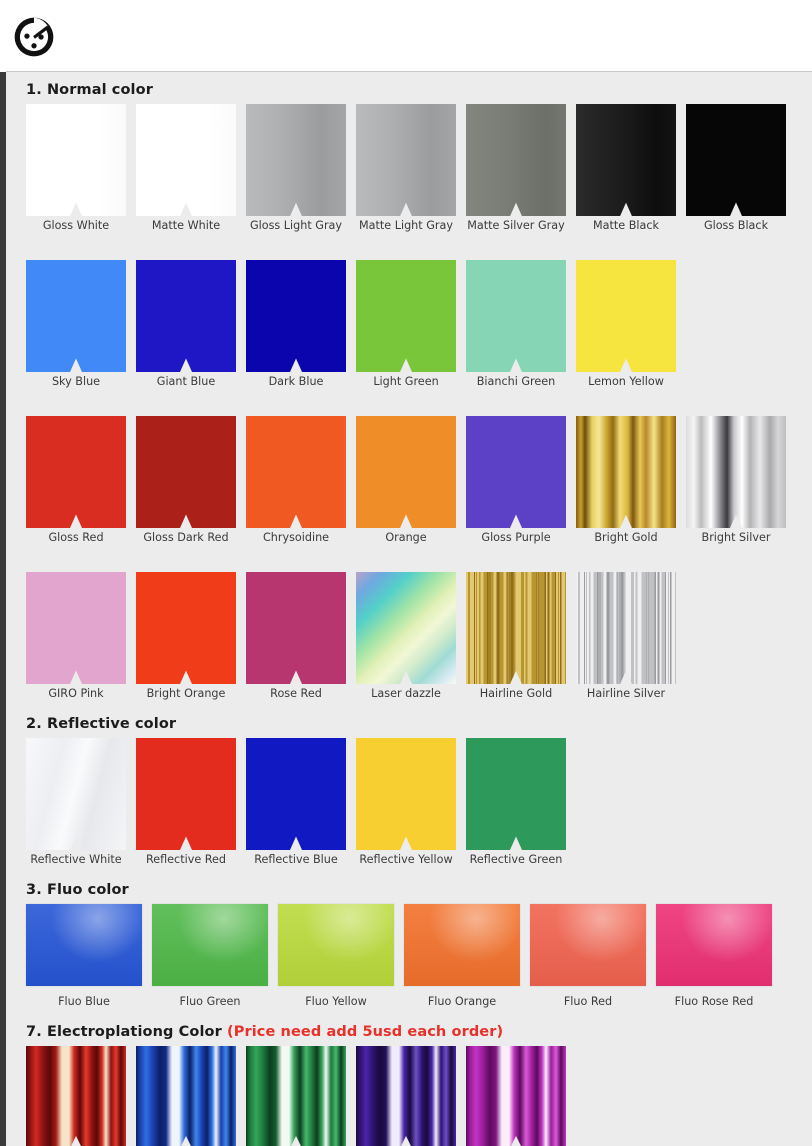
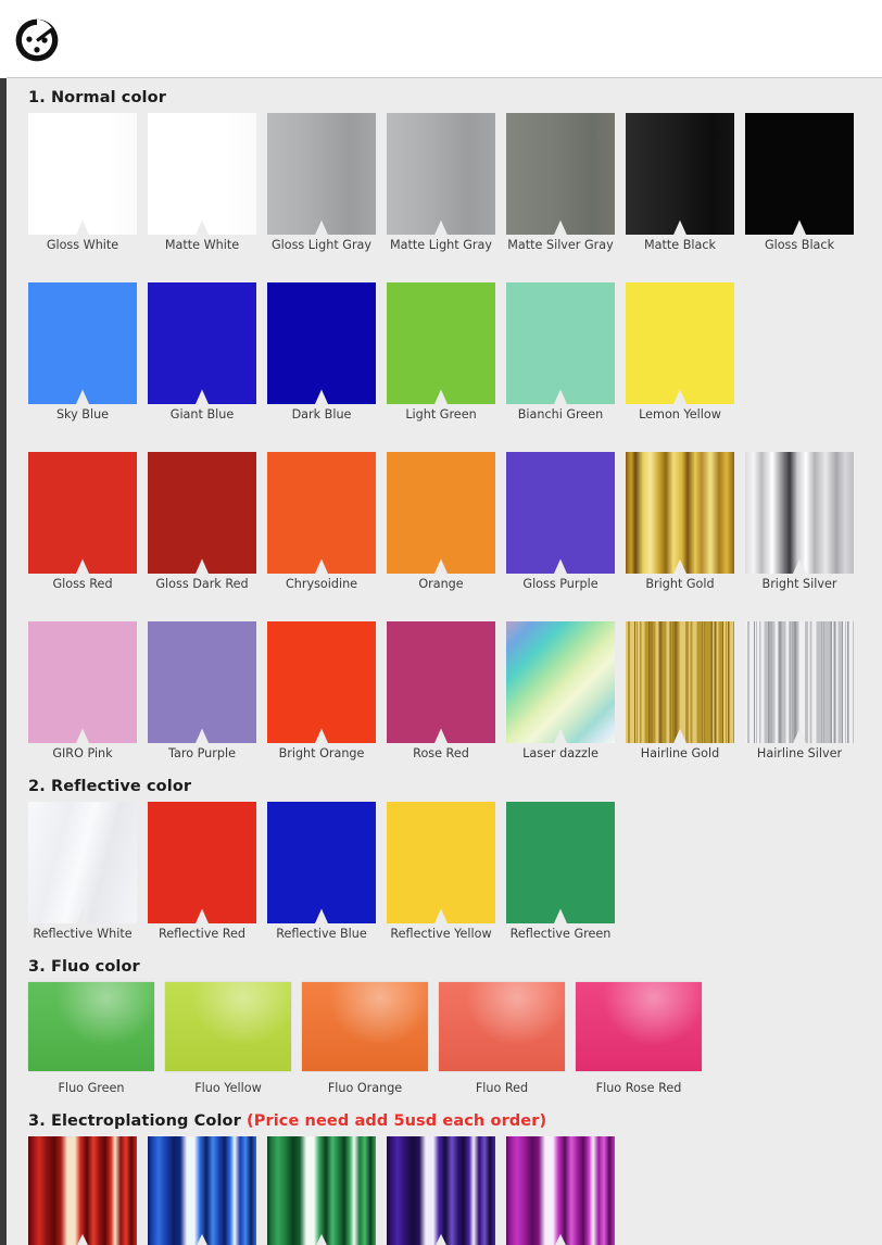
  1. Normal color
  Gloss White
  Matte White
  Gloss Light Gray
  Matte Light Gray
  Matte Silver Gray
  Matte Black
  Gloss Black
  Sky Blue
  Giant Blue
  Dark Blue
  Light Green
  Bianchi Green
  Lemon Yellow
  Gloss Red
  Gloss Dark Red
  Chrysoidine
  Orange
  Gloss Purple
  Bright Gold
  Bright Silver
  GIRO Pink
+ Taro Purple
  Bright Orange
  Rose Red
  Laser dazzle
  Hairline Gold
  Hairline Silver
  2. Reflective color
  Reflective White
  Reflective Red
  Reflective Blue
  Reflective Yellow
  Reflective Green
  3. Fluo color
- Fluo Blue
  Fluo Green
  Fluo Yellow
  Fluo Orange
  Fluo Red
  Fluo Rose Red
- 7. Electroplationg Color (Price need add 5usd each order)
+ 3. Electroplationg Color (Price need add 5usd each order)
